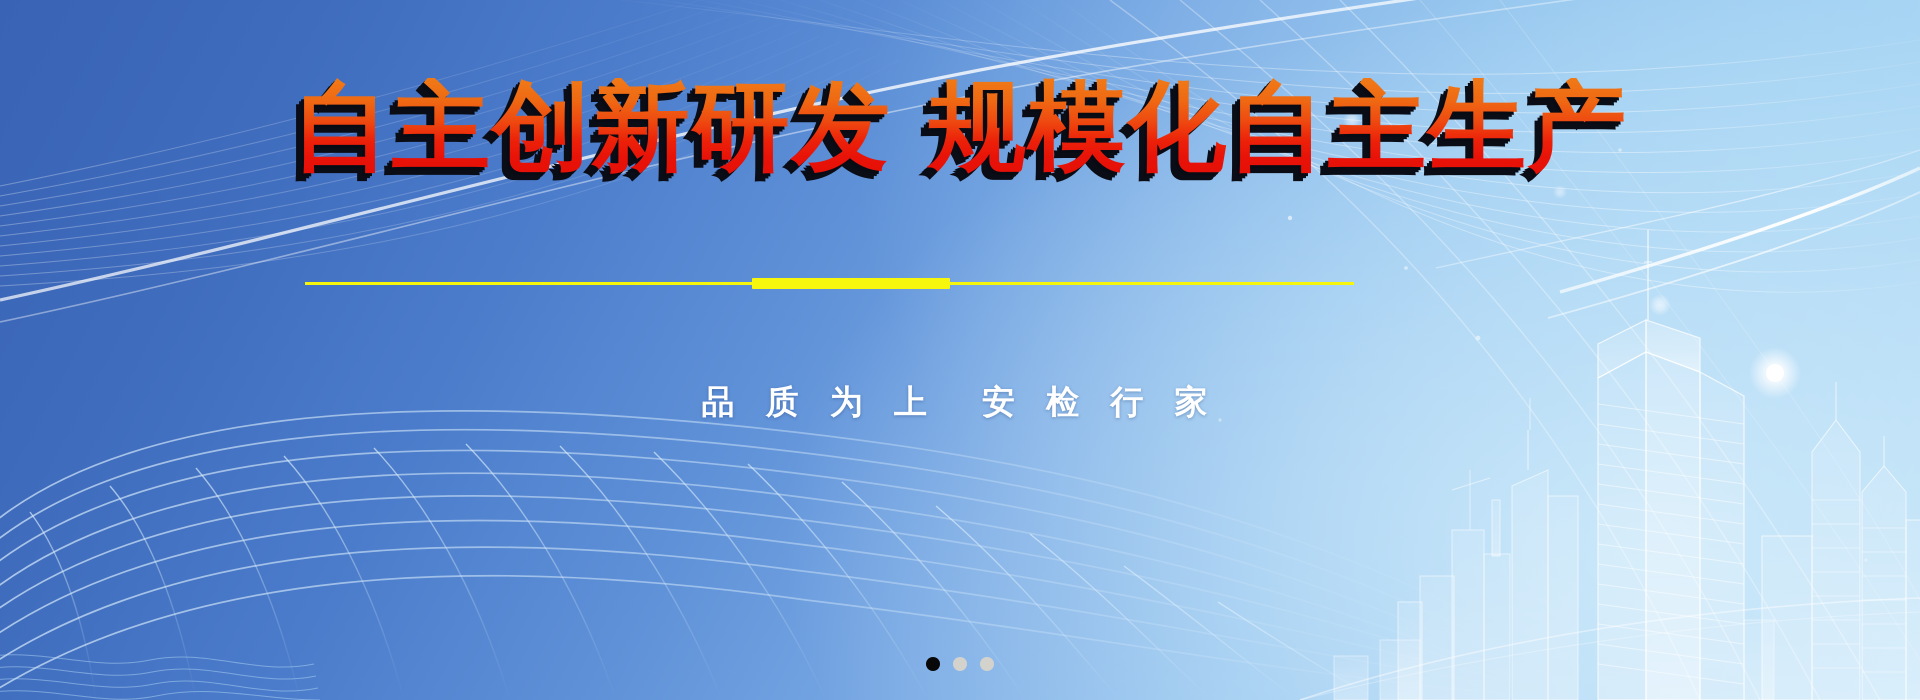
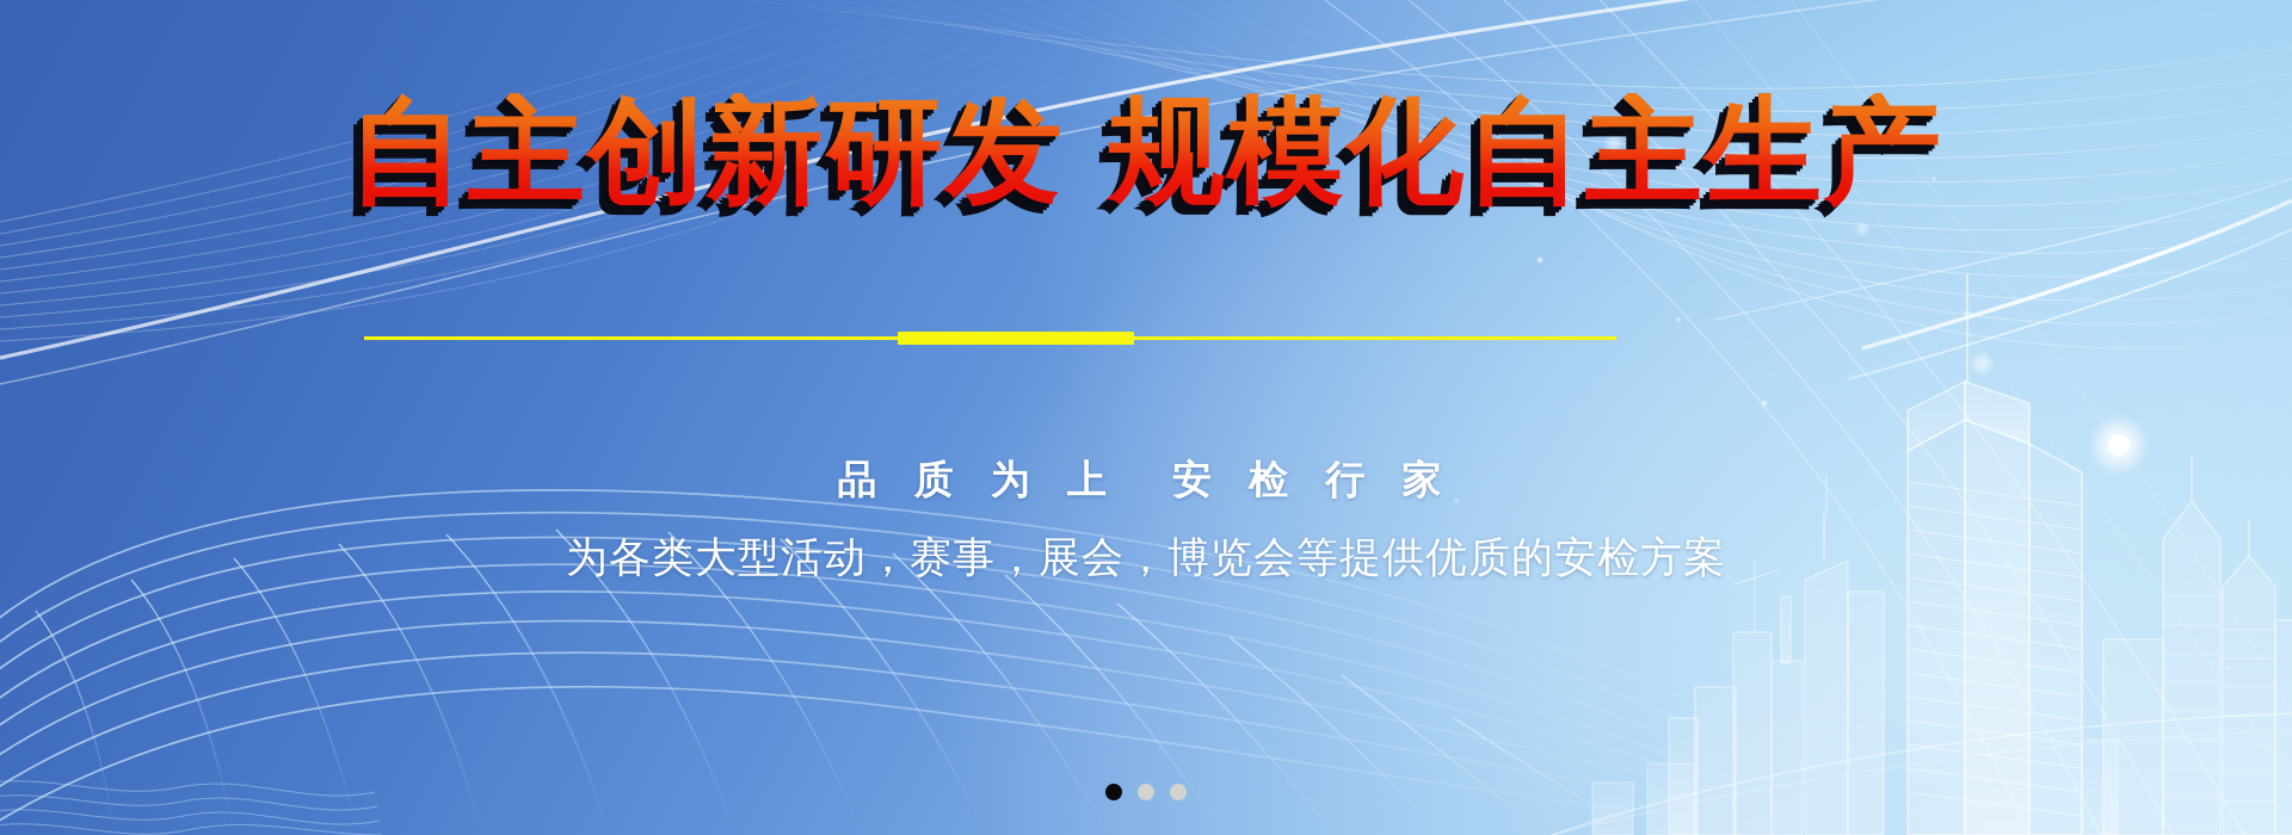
  自主创新研发 规模化自主生产
  品 质 为 上 安 检 行 家
+ 为各类大型活动，赛事，展会，博览会等提供优质的安检方案
